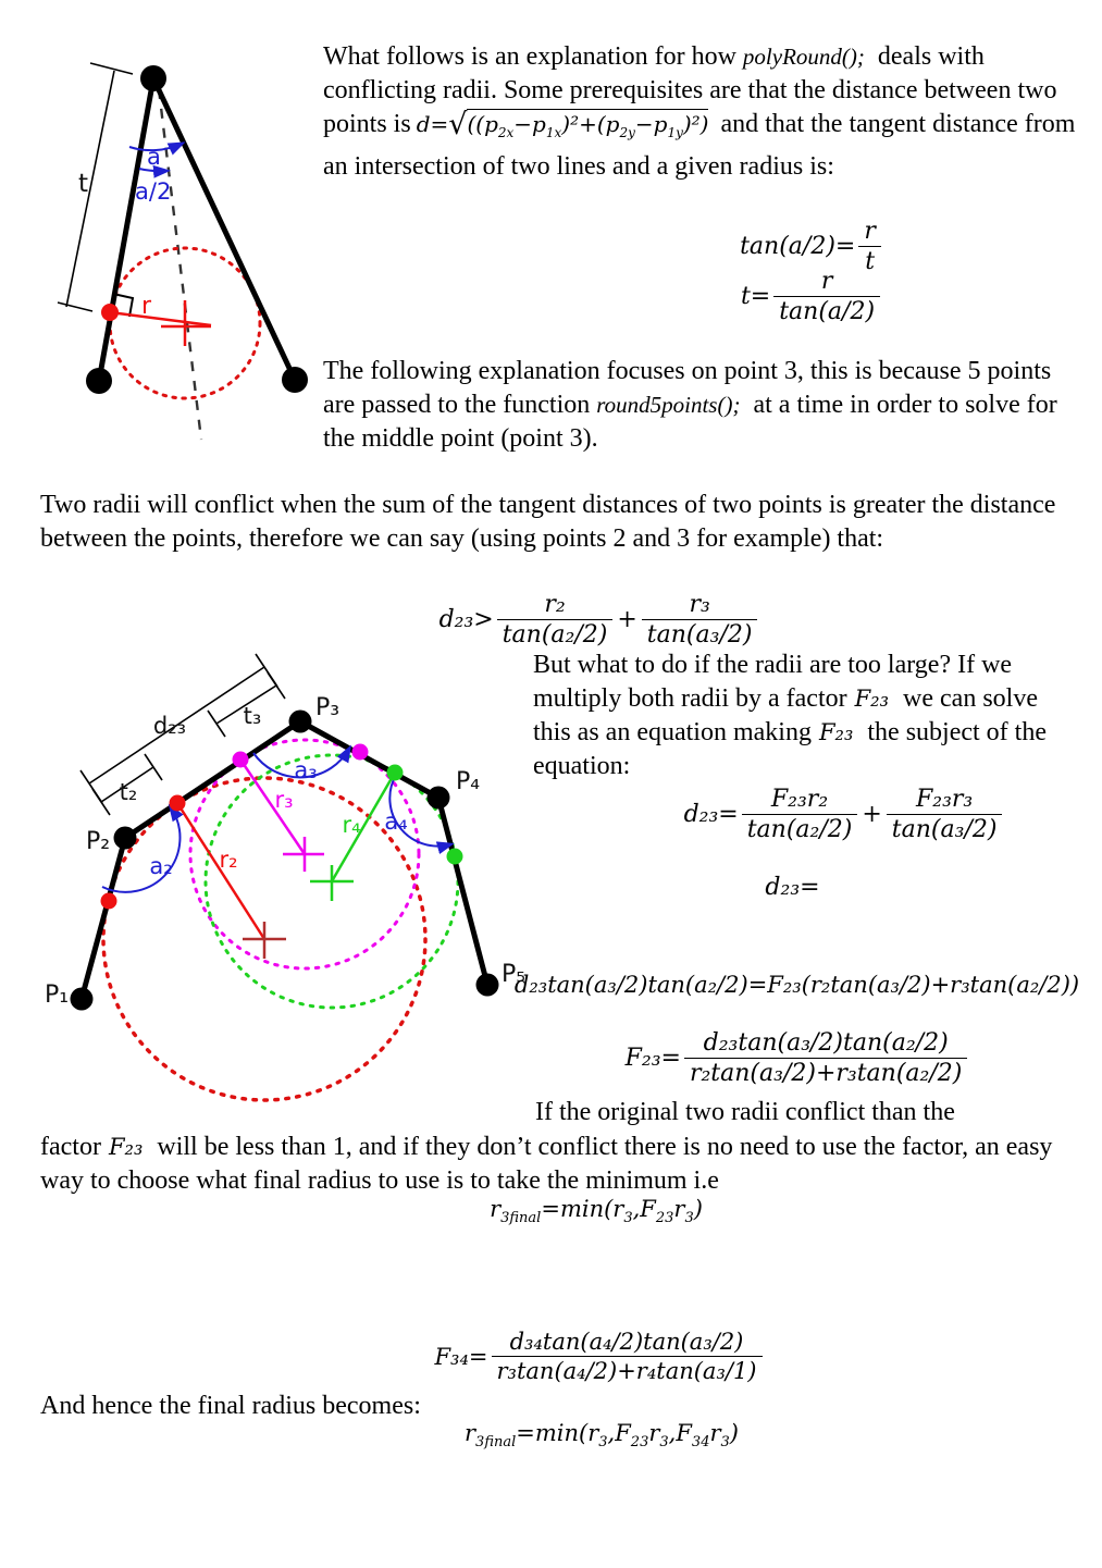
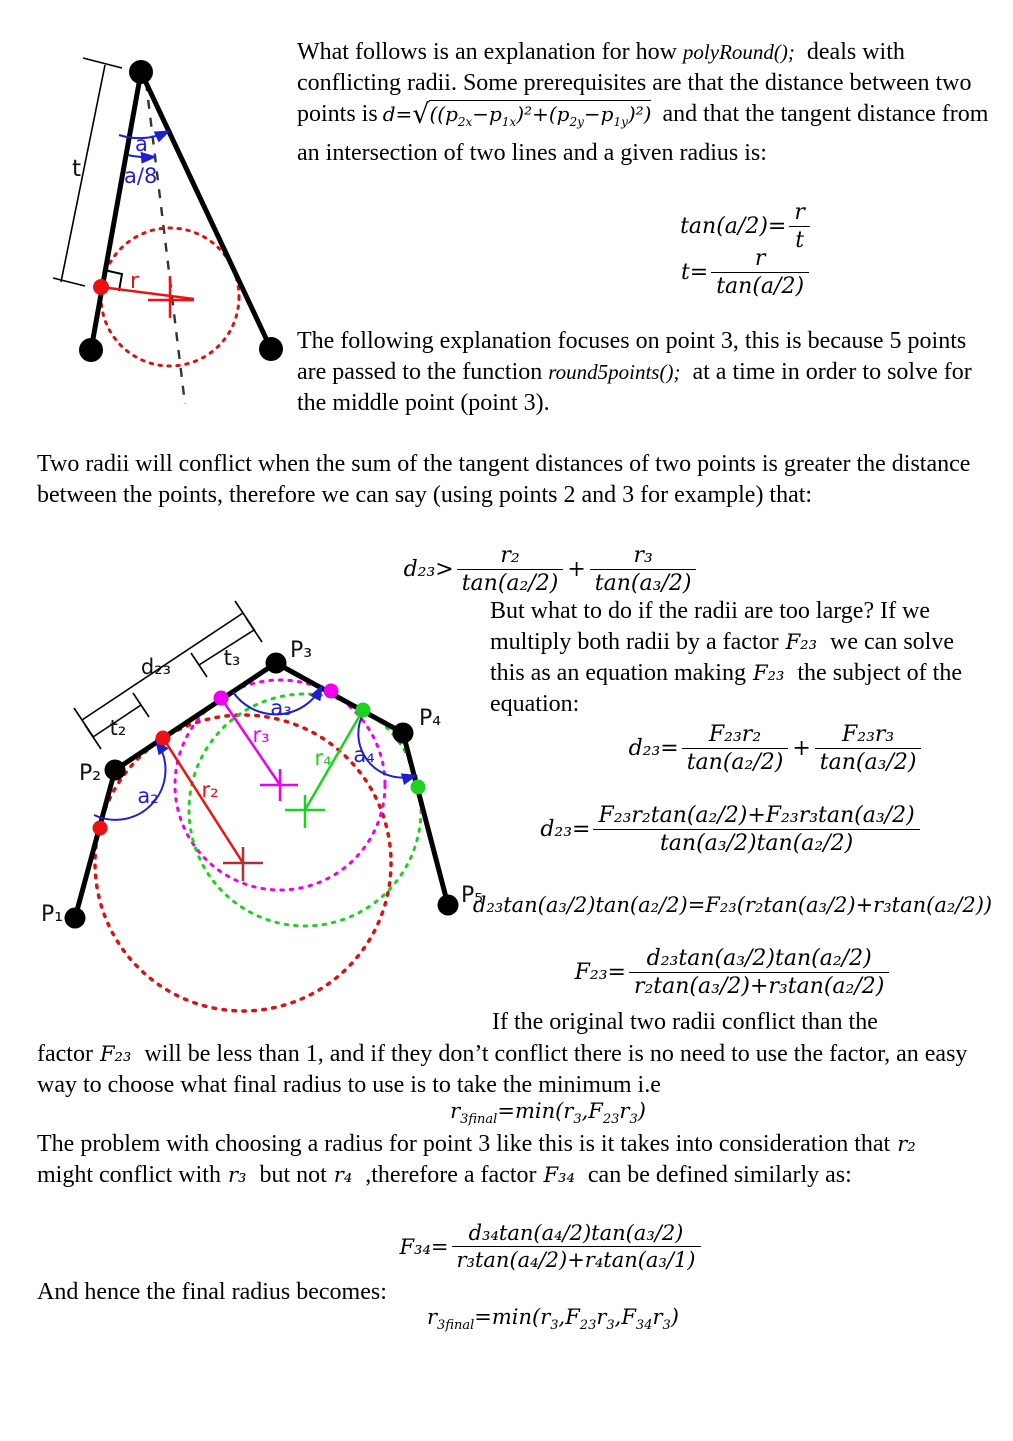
  t
  a
- a/2
+ a/8
  r
  What follows is an explanation for how polyRound(); deals with conflicting radii. Some prerequisites are that the distance between two points is d=√((p2x−p1x)²+(p2y−p1y)²) and that the tangent distance from an intersection of two lines and a given radius is:
  tan(a/2)=
  r
  t
  t=
  r
  tan(a/2)
  The following explanation focuses on point 3, this is because 5 points are passed to the function round5points(); at a time in order to solve for the middle point (point 3).
  Two radii will conflict when the sum of the tangent distances of two points is greater the distance between the points, therefore we can say (using points 2 and 3 for example) that:
  d₂₃>
  r₂
  tan(a₂/2)
  +
  r₃
  tan(a₃/2)
  d₂₃
  t₂
  t₃
  a₂
  a₃
  a₄
  r₂
  r₃
  r₄
  P₁
  P₂
  P₃
  P₄
  P₅
  But what to do if the radii are too large? If we multiply both radii by a factor F₂₃ we can solve this as an equation making F₂₃ the subject of the equation:
  d₂₃=
  F₂₃r₂
  tan(a₂/2)
  +
  F₂₃r₃
  tan(a₃/2)
  d₂₃=
+ F₂₃r₂tan(a₂/2)+F₂₃r₃tan(a₃/2)
+ tan(a₃/2)tan(a₂/2)
  d₂₃tan(a₃/2)tan(a₂/2)=F₂₃(r₂tan(a₃/2)+r₃tan(a₂/2))
  F₂₃=
  d₂₃tan(a₃/2)tan(a₂/2)
  r₂tan(a₃/2)+r₃tan(a₂/2)
  If the original two radii conflict than the
  factor F₂₃ will be less than 1, and if they don’t conflict there is no need to use the factor, an easy way to choose what final radius to use is to take the minimum i.e
  r3final=min(r3,F23r3)
+ The problem with choosing a radius for point 3 like this is it takes into consideration that r₂ might conflict with r₃ but not r₄ ,therefore a factor F₃₄ can be defined similarly as:
  F₃₄=
  d₃₄tan(a₄/2)tan(a₃/2)
  r₃tan(a₄/2)+r₄tan(a₃/1)
  And hence the final radius becomes:
  r3final=min(r3,F23r3,F34r3)
